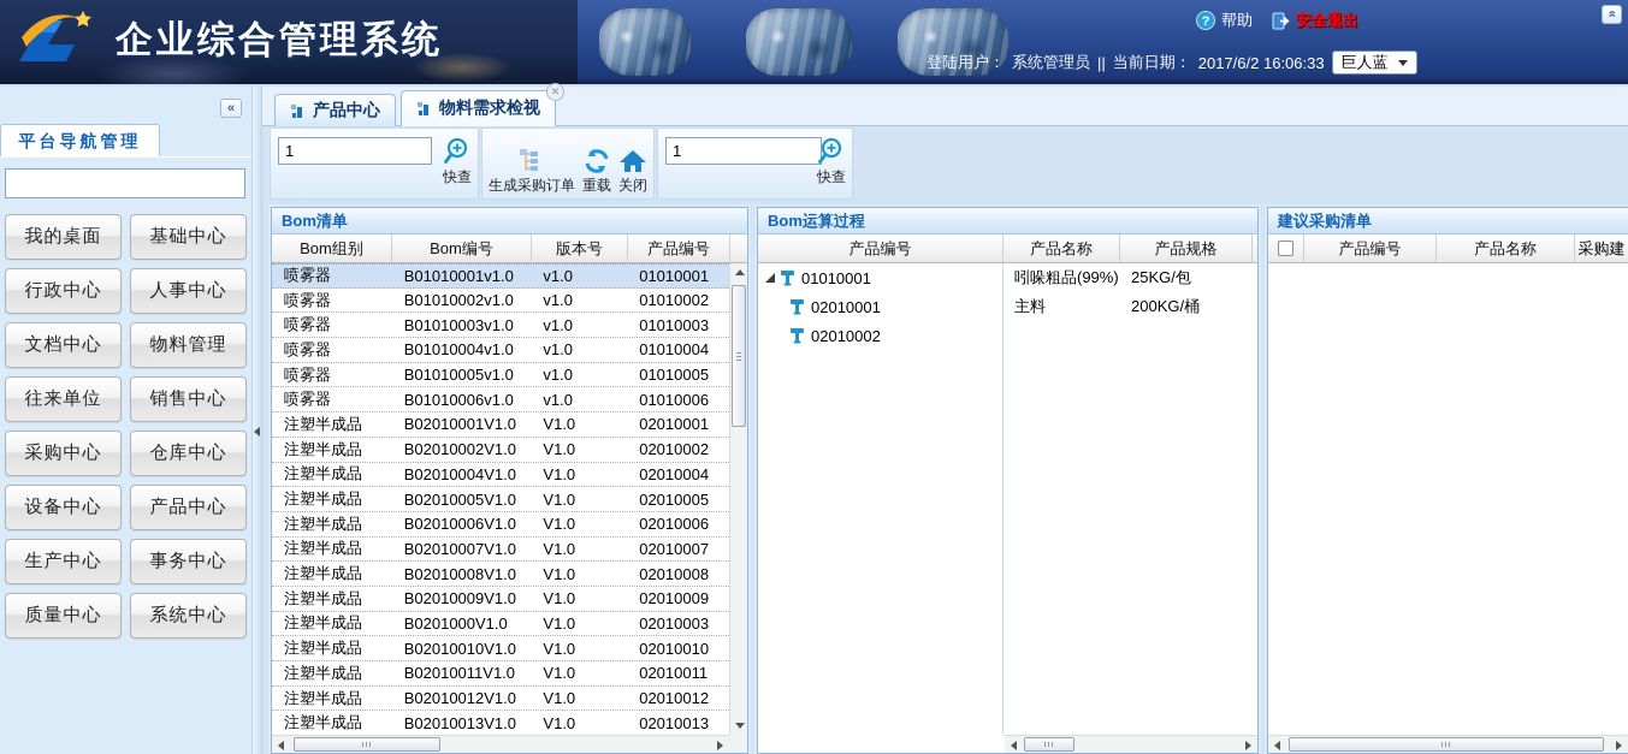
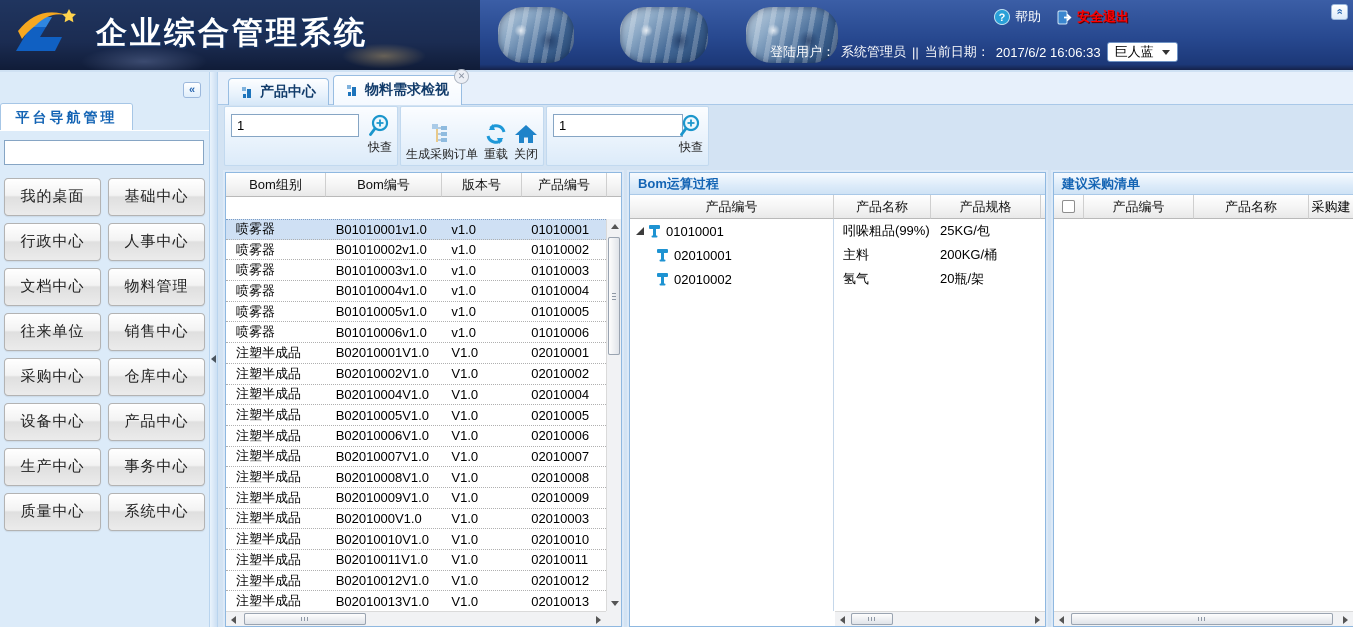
  企业综合管理系统
  ?
  帮助
  安全退出
  登陆用户：
  系统管理员
  ||
  当前日期：
  2017/6/2 16:06:33
  巨人蓝
  «
  平台导航管理
  我的桌面
  基础中心
  行政中心
  人事中心
  文档中心
  物料管理
  往来单位
  销售中心
  采购中心
  仓库中心
  设备中心
  产品中心
  生产中心
  事务中心
  质量中心
  系统中心
  产品中心
  物料需求检视
  ✕
  1
  快查
  生成采购订单
  重载
  关闭
  1
  快查
- Bom清单
  Bom组别
  Bom编号
  版本号
  产品编号
  喷雾器
  B01010001v1.0
  v1.0
  01010001
  喷雾器
  B01010002v1.0
  v1.0
  01010002
  喷雾器
  B01010003v1.0
  v1.0
  01010003
  喷雾器
  B01010004v1.0
  v1.0
  01010004
  喷雾器
  B01010005v1.0
  v1.0
  01010005
  喷雾器
  B01010006v1.0
  v1.0
  01010006
  注塑半成品
  B02010001V1.0
  V1.0
  02010001
  注塑半成品
  B02010002V1.0
  V1.0
  02010002
  注塑半成品
  B02010004V1.0
  V1.0
  02010004
  注塑半成品
  B02010005V1.0
  V1.0
  02010005
  注塑半成品
  B02010006V1.0
  V1.0
  02010006
  注塑半成品
  B02010007V1.0
  V1.0
  02010007
  注塑半成品
  B02010008V1.0
  V1.0
  02010008
  注塑半成品
  B02010009V1.0
  V1.0
  02010009
  注塑半成品
  B0201000V1.0
  V1.0
  02010003
  注塑半成品
  B02010010V1.0
  V1.0
  02010010
  注塑半成品
  B02010011V1.0
  V1.0
  02010011
  注塑半成品
  B02010012V1.0
  V1.0
  02010012
  注塑半成品
  B02010013V1.0
  V1.0
  02010013
  Bom运算过程
  产品编号
  产品名称
  产品规格
  01010001
  02010001
  02010002
  吲哚粗品(99%)
  25KG/包
  主料
  200KG/桶
+ 氢气
+ 20瓶/架
  建议采购清单
  产品编号
  产品名称
  采购建
